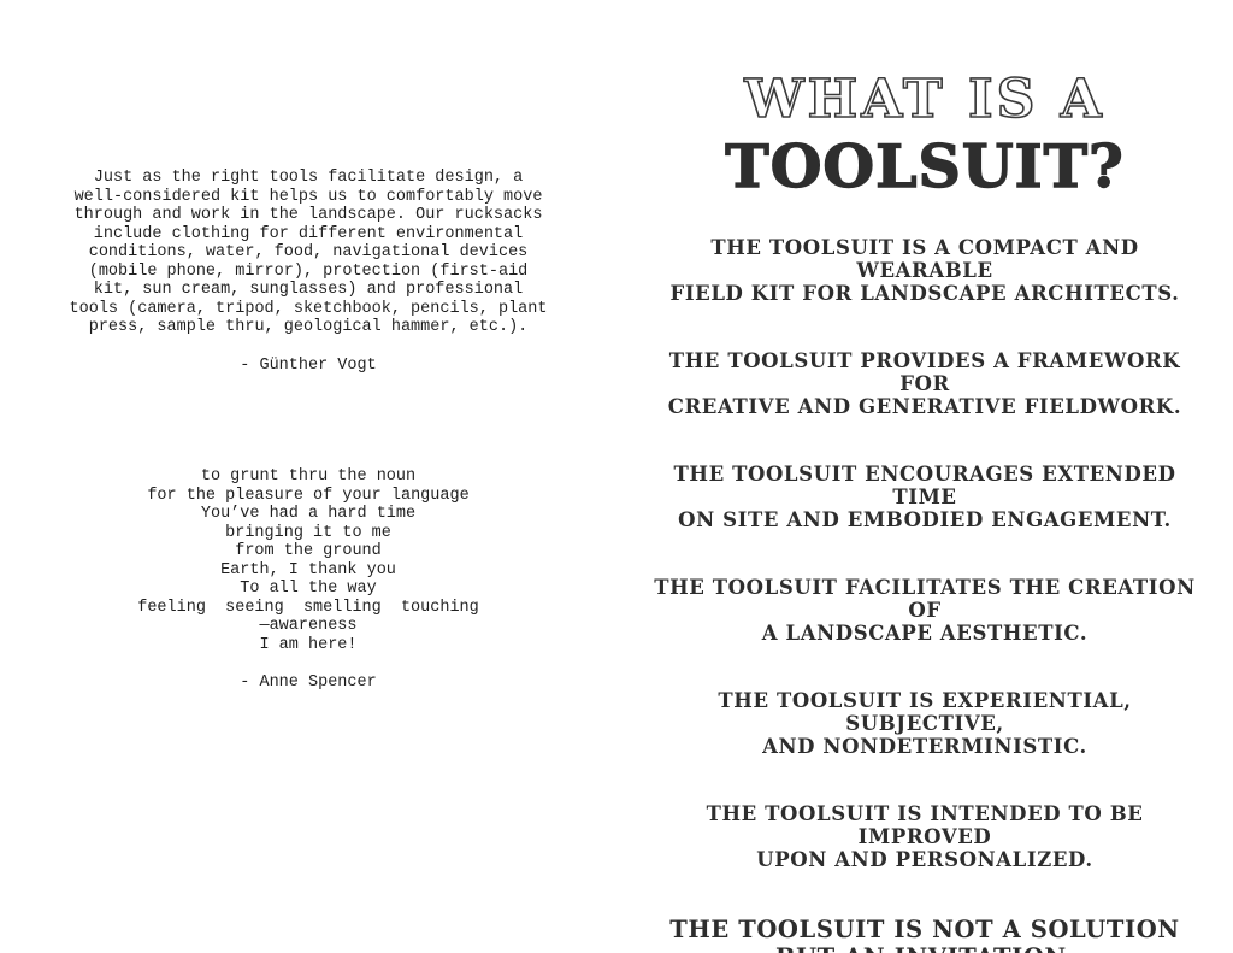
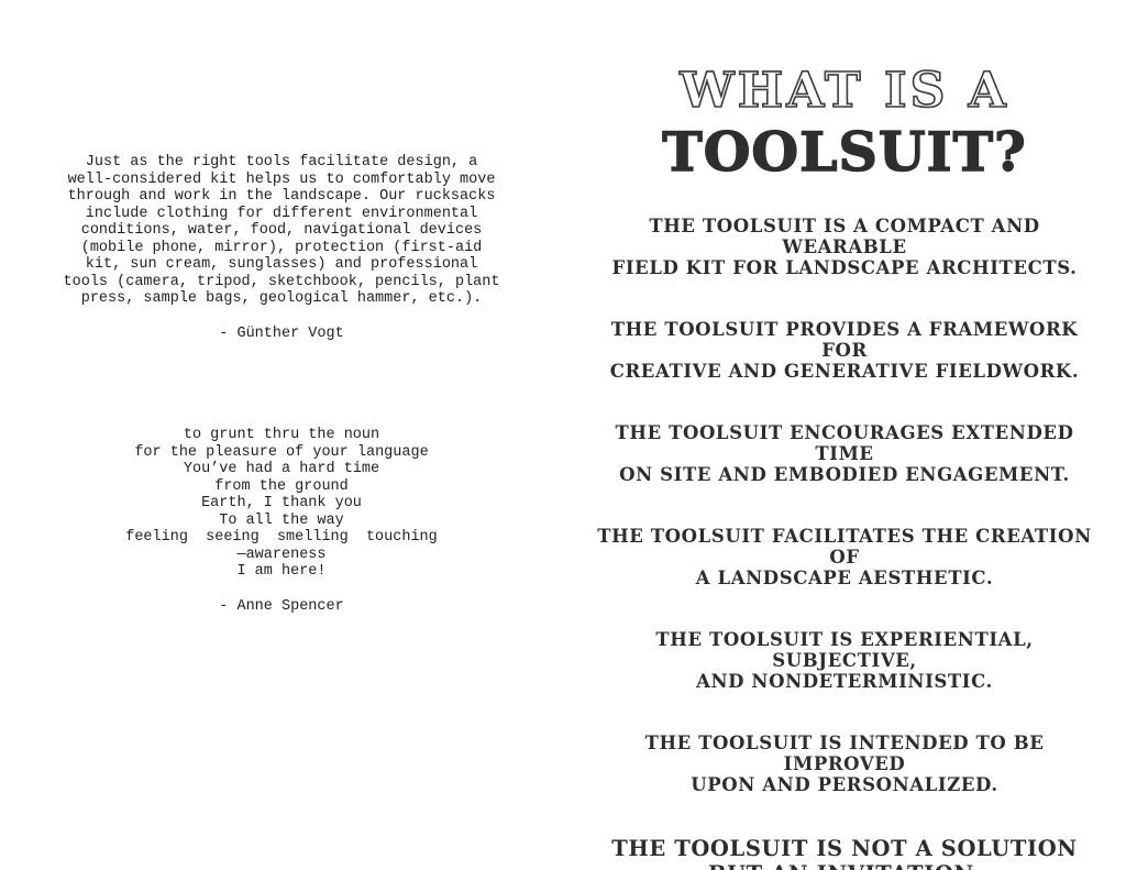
  Just as the right tools facilitate design, a
  well-considered kit helps us to comfortably move
  through and work in the landscape. Our rucksacks
  include clothing for different environmental
  conditions, water, food, navigational devices
  (mobile phone, mirror), protection (first-aid
  kit, sun cream, sunglasses) and professional
  tools (camera, tripod, sketchbook, pencils, plant
- press, sample thru, geological hammer, etc.).
+ press, sample bags, geological hammer, etc.).
  - Günther Vogt
  to grunt thru the noun
  for the pleasure of your language
  You’ve had a hard time
- bringing it to me
  from the ground
  Earth, I thank you
  To all the way
  feeling seeing smelling touching
  —awareness
  I am here!
  - Anne Spencer
  WHAT IS A
  TOOLSUIT?
  THE TOOLSUIT IS A COMPACT AND WEARABLE
  FIELD KIT FOR LANDSCAPE ARCHITECTS.
  THE TOOLSUIT PROVIDES A FRAMEWORK FOR
  CREATIVE AND GENERATIVE FIELDWORK.
  THE TOOLSUIT ENCOURAGES EXTENDED TIME
  ON SITE AND EMBODIED ENGAGEMENT.
  THE TOOLSUIT FACILITATES THE CREATION OF
  A LANDSCAPE AESTHETIC.
  THE TOOLSUIT IS EXPERIENTIAL, SUBJECTIVE,
  AND NONDETERMINISTIC.
  THE TOOLSUIT IS INTENDED TO BE IMPROVED
  UPON AND PERSONALIZED.
  THE TOOLSUIT IS NOT A SOLUTION
